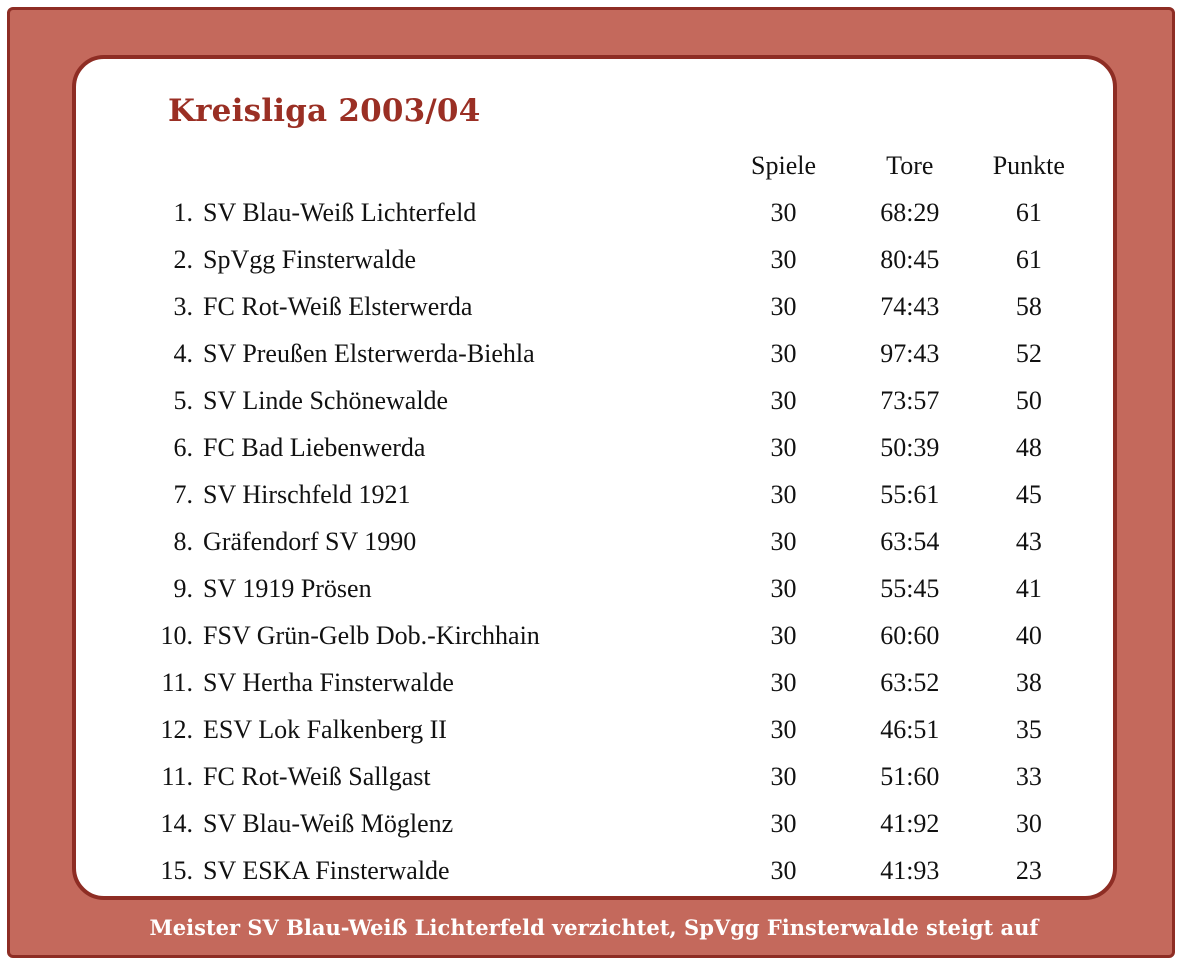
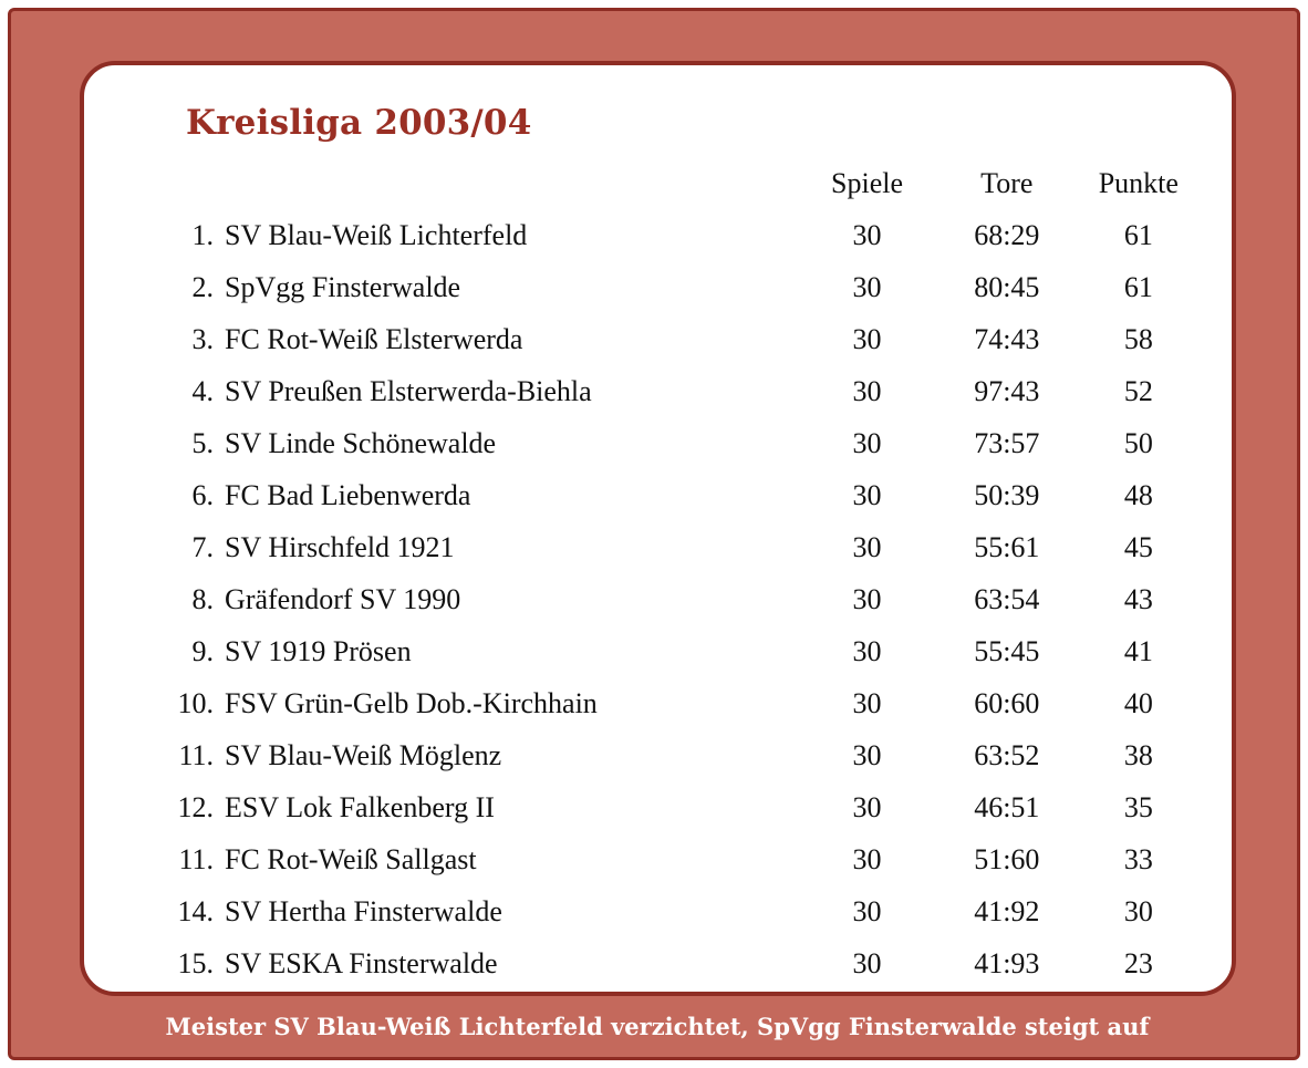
  Kreisliga 2003/04
  		Spiele	Tore	Punkte
  1.	SV Blau-Weiß Lichterfeld	30	68:29	61
  2.	SpVgg Finsterwalde	30	80:45	61
  3.	FC Rot-Weiß Elsterwerda	30	74:43	58
  4.	SV Preußen Elsterwerda-Biehla	30	97:43	52
  5.	SV Linde Schönewalde	30	73:57	50
  6.	FC Bad Liebenwerda	30	50:39	48
  7.	SV Hirschfeld 1921	30	55:61	45
  8.	Gräfendorf SV 1990	30	63:54	43
  9.	SV 1919 Prösen	30	55:45	41
  10.	FSV Grün-Gelb Dob.-Kirchhain	30	60:60	40
- 11.	SV Hertha Finsterwalde	30	63:52	38
+ 11.	SV Blau-Weiß Möglenz	30	63:52	38
  12.	ESV Lok Falkenberg II	30	46:51	35
  11.	FC Rot-Weiß Sallgast	30	51:60	33
- 14.	SV Blau-Weiß Möglenz	30	41:92	30
+ 14.	SV Hertha Finsterwalde	30	41:92	30
  15.	SV ESKA Finsterwalde	30	41:93	23
  Meister SV Blau-Weiß Lichterfeld verzichtet, SpVgg Finsterwalde steigt auf
